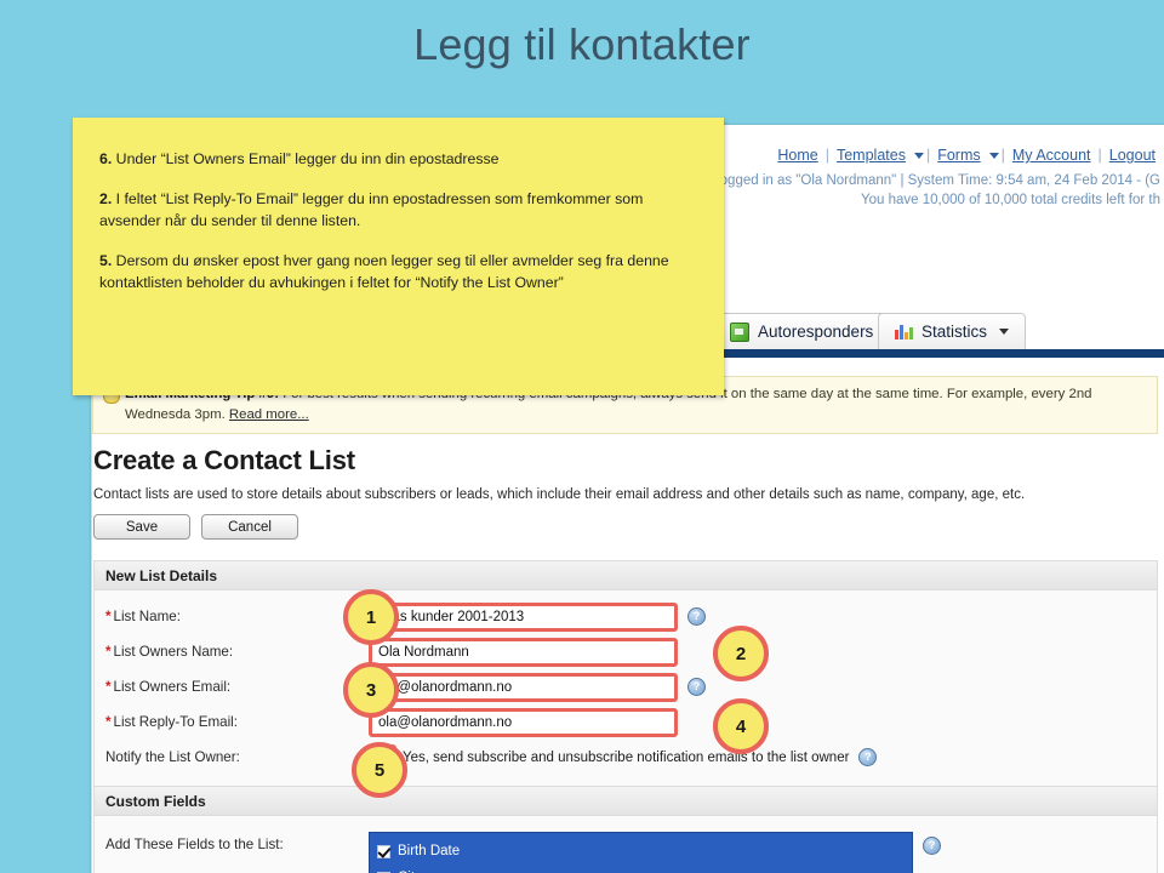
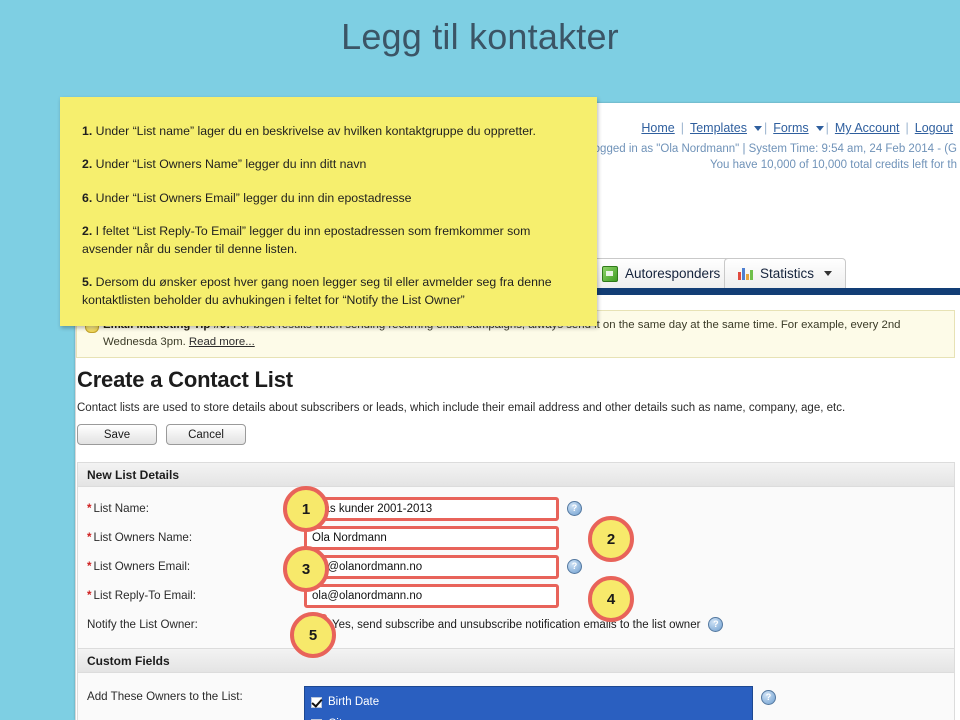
  Legg til kontakter
  Home | Templates | Forms | My Account | Logout
  gged in as "Ola Nordmann" | System Time: 9:54 am, 24 Feb 2014 - (G
  You have 10,000 of 10,000 total credits left for th
  Autoresponders
  Statistics
  Create a Contact List
  Contact lists are used to store details about subscribers or leads, which include their email address and other details such as name, company, age, etc.
  Save
  Cancel
  New List Details
  * List Name:
  s kunder 2001-2013
  ?
  * List Owners Name:
  Ola Nordmann
  * List Owners Email:
  @olanordmann.no
  ?
  * List Reply-To Email:
  ola@olanordmann.no
  Notify the List Owner:
  Yes, send subscribe and unsubscribe notification emails to the list owner
  ?
  Custom Fields
- Add These Fields to the List:
+ Add These Owners to the List:
  Birth Date
  ?
  1
  2
  3
  4
  5
+ 1. Under “List name” lager du en beskrivelse av hvilken kontaktgruppe du oppretter.
+ 2. Under “List Owners Name” legger du inn ditt navn
  6. Under “List Owners Email” legger du inn din epostadresse
  2. I feltet “List Reply-To Email” legger du inn epostadressen som fremkommer som avsender når du sender til denne listen.
  5. Dersom du ønsker epost hver gang noen legger seg til eller avmelder seg fra denne kontaktlisten beholder du avhukingen i feltet for “Notify the List Owner”
